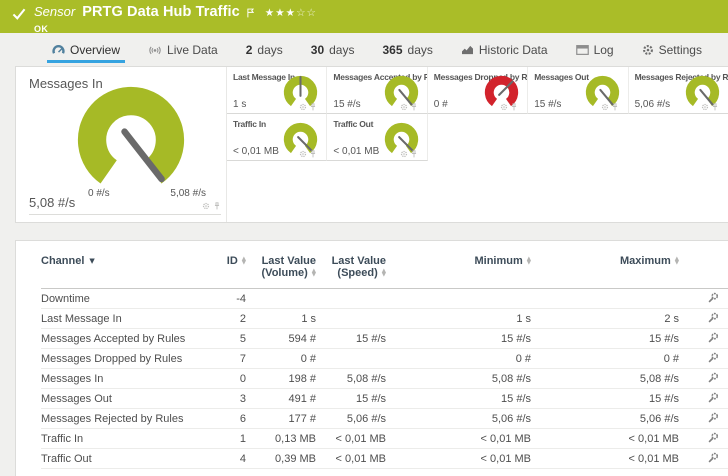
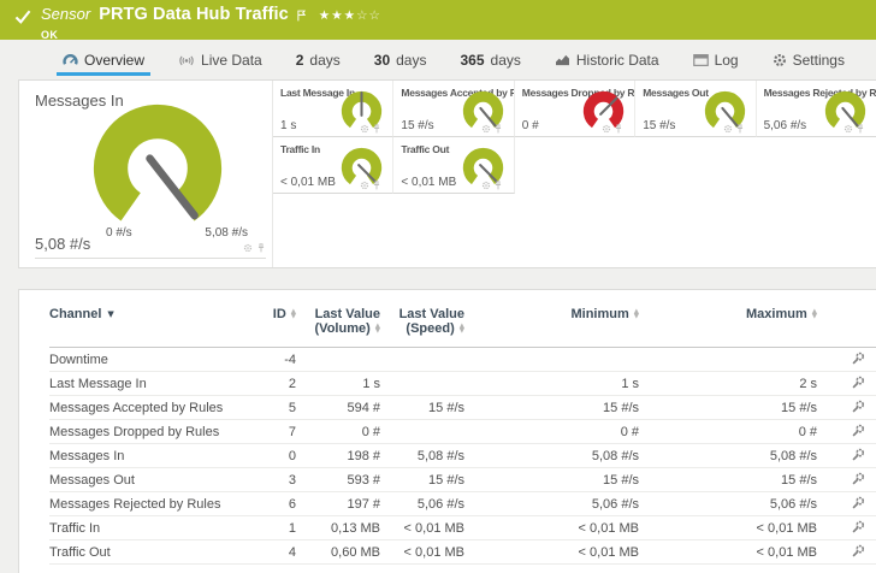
  Sensor
  PRTG Data Hub Traffic
  ★★★☆☆
  OK
  Overview
  Live Data
  2
  days
  30
  days
  365
  days
  Historic Data
  Log
  Settings
  Messages In
  0 #/s
  5,08 #/s
  5,08 #/s
  Last Message In
  1 s
  15 #/s
  0 #
  Messages Out
  15 #/s
  5,06 #/s
  Traffic In
  < 0,01 MB
  Traffic Out
  < 0,01 MB
  Channel ▼	ID	Last Value(Volume)	Last Value(Speed)	Minimum	Maximum
  Downtime	-4
  Last Message In	2	1 s		1 s	2 s
  Messages Accepted by Rules	5	594 #	15 #/s	15 #/s	15 #/s
  Messages Dropped by Rules	7	0 #		0 #	0 #
  Messages In	0	198 #	5,08 #/s	5,08 #/s	5,08 #/s
- Messages Out	3	491 #	15 #/s	15 #/s	15 #/s
+ Messages Out	3	593 #	15 #/s	15 #/s	15 #/s
- Messages Rejected by Rules	6	177 #	5,06 #/s	5,06 #/s	5,06 #/s
+ Messages Rejected by Rules	6	197 #	5,06 #/s	5,06 #/s	5,06 #/s
  Traffic In	1	0,13 MB	< 0,01 MB	< 0,01 MB	< 0,01 MB
- Traffic Out	4	0,39 MB	< 0,01 MB	< 0,01 MB	< 0,01 MB
+ Traffic Out	4	0,60 MB	< 0,01 MB	< 0,01 MB	< 0,01 MB
